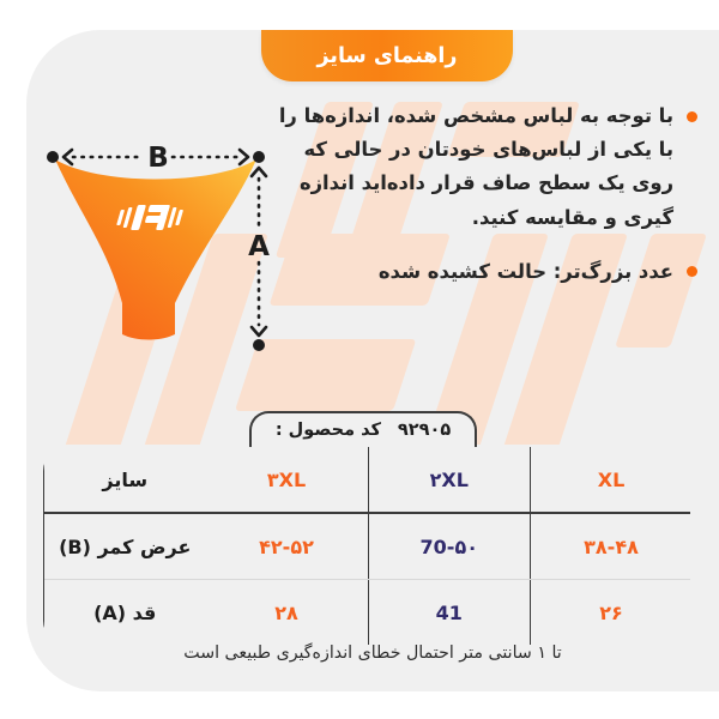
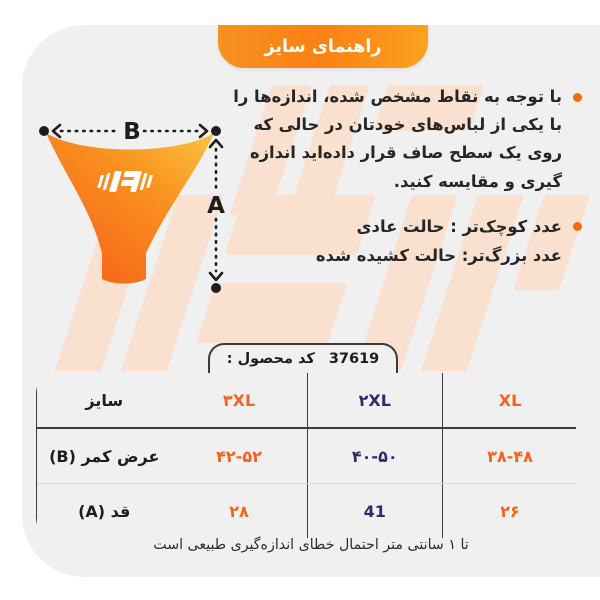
  راهنمای سایز
- با توجه به لباس مشخص شده، اندازه‌ها را با یکی از لباس‌های خودتان در حالی که روی یک سطح صاف قرار داده‌اید اندازه گیری و مقایسه کنید.
+ با توجه به نقاط مشخص شده، اندازه‌ها را با یکی از لباس‌های خودتان در حالی که روی یک سطح صاف قرار داده‌اید اندازه گیری و مقایسه کنید.
+ عدد کوچک‌تر : حالت عادی
  عدد بزرگ‌تر: حالت کشیده شده
  B
  A
- ۹۲۹۰۵
+ 37619
  کد محصول :
  XL	۲XL	۳XL	سایز
- ۳۸-۴۸	70-۵۰	۴۲-۵۲	عرض کمر (B)
+ ۳۸-۴۸	۴۰-۵۰	۴۲-۵۲	عرض کمر (B)
  ۲۶	41	۲۸	قد (A)
  تا ۱ سانتی متر احتمال خطای اندازه‌گیری طبیعی است
